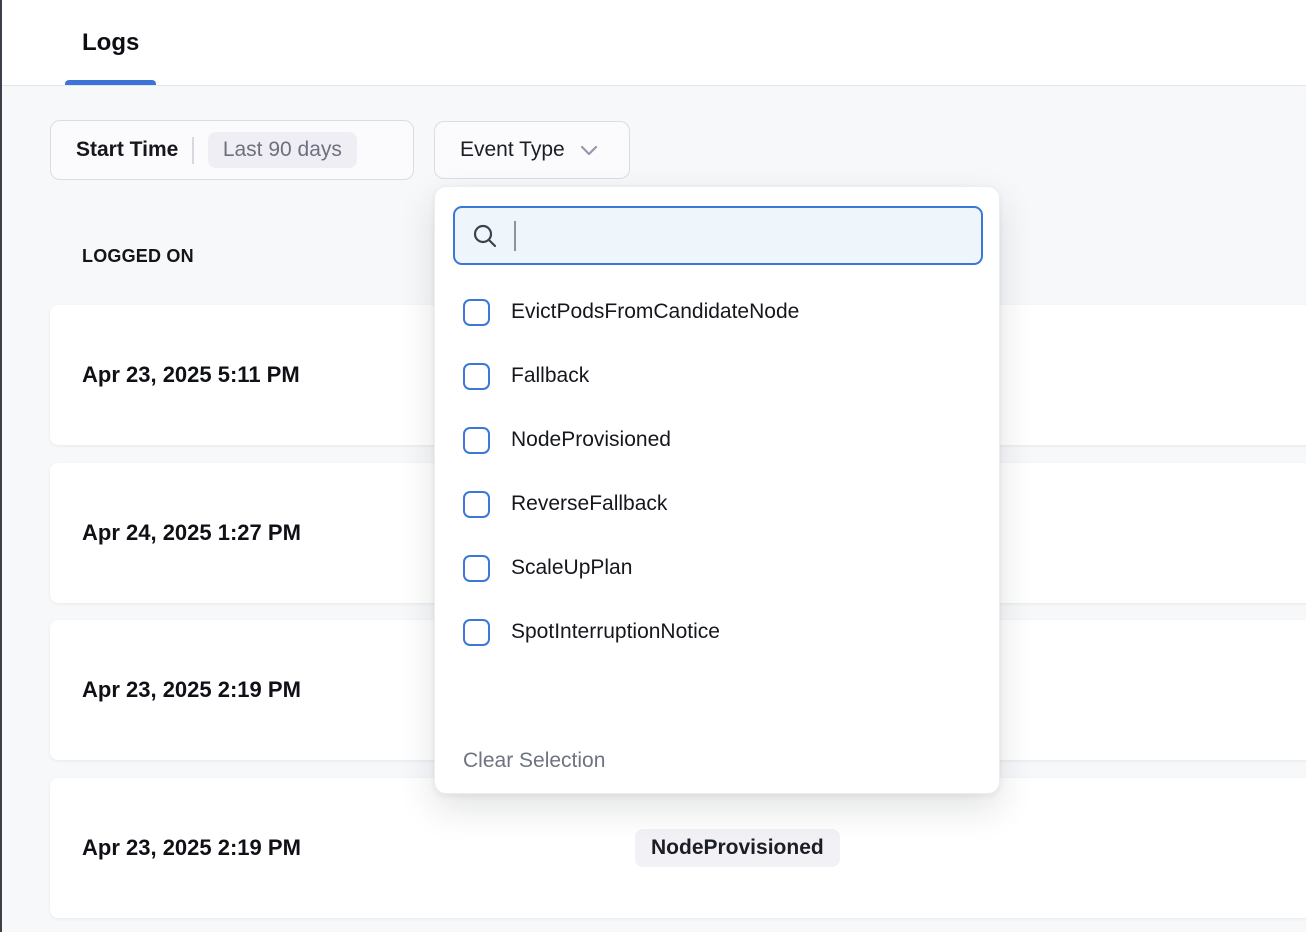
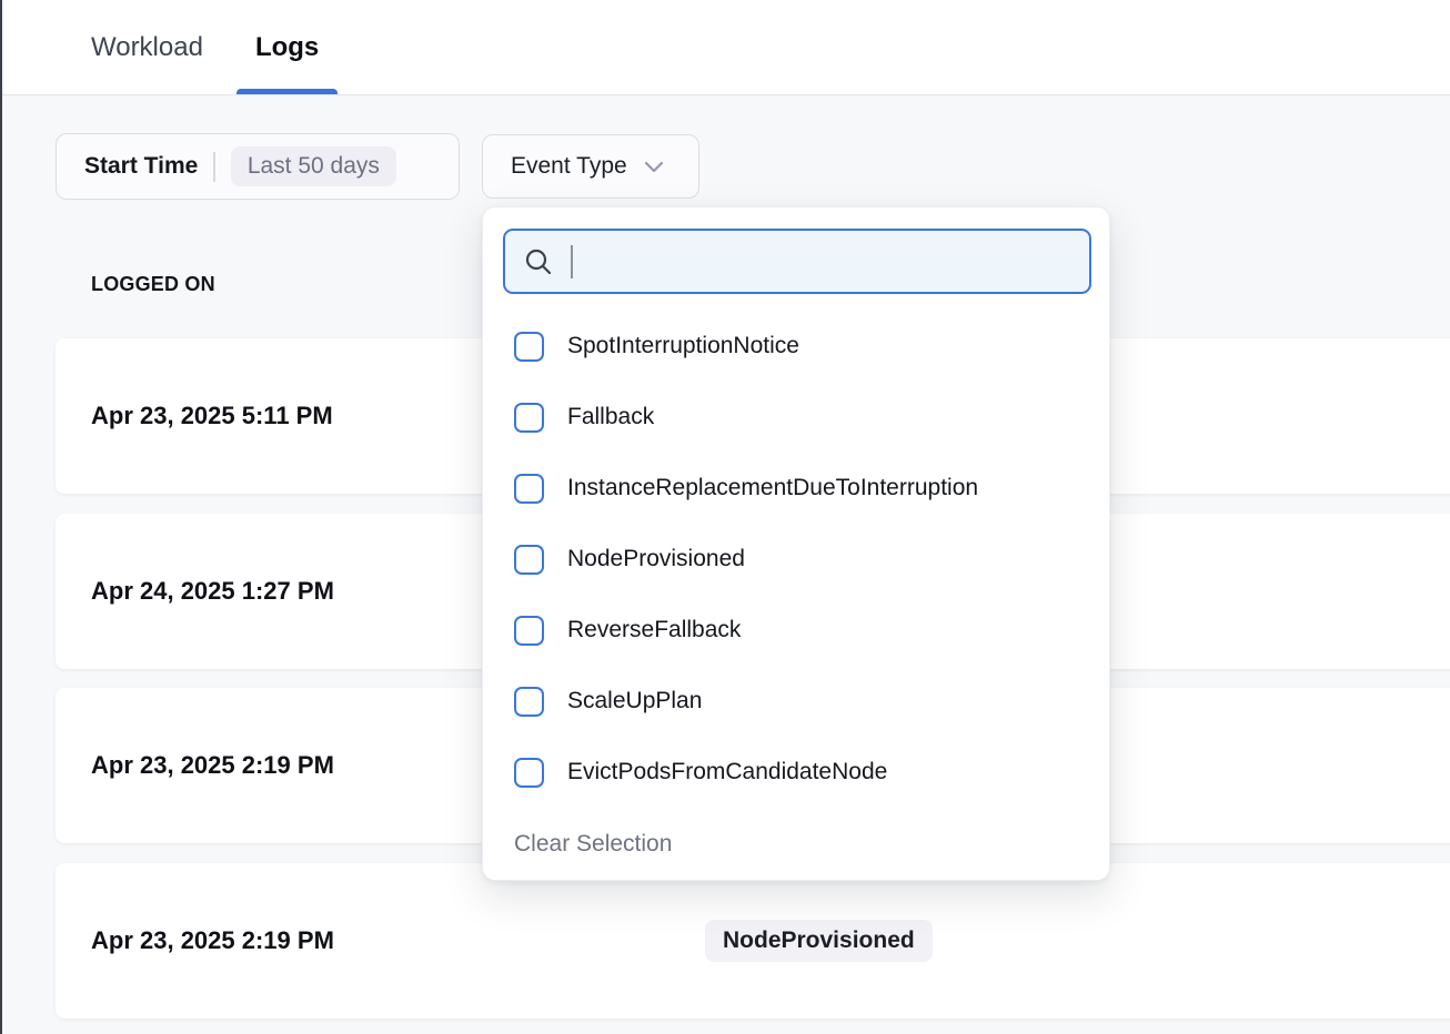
+ Workload
  Logs
  Start Time
- Last 90 days
+ Last 50 days
  Event Type
  LOGGED ON
  Apr 23, 2025 5:11 PM
  Apr 24, 2025 1:27 PM
  Apr 23, 2025 2:19 PM
  Apr 23, 2025 2:19 PM
  NodeProvisioned
- EvictPodsFromCandidateNode
+ SpotInterruptionNotice
  Fallback
+ InstanceReplacementDueToInterruption
  NodeProvisioned
  ReverseFallback
  ScaleUpPlan
- SpotInterruptionNotice
+ EvictPodsFromCandidateNode
  Clear Selection
